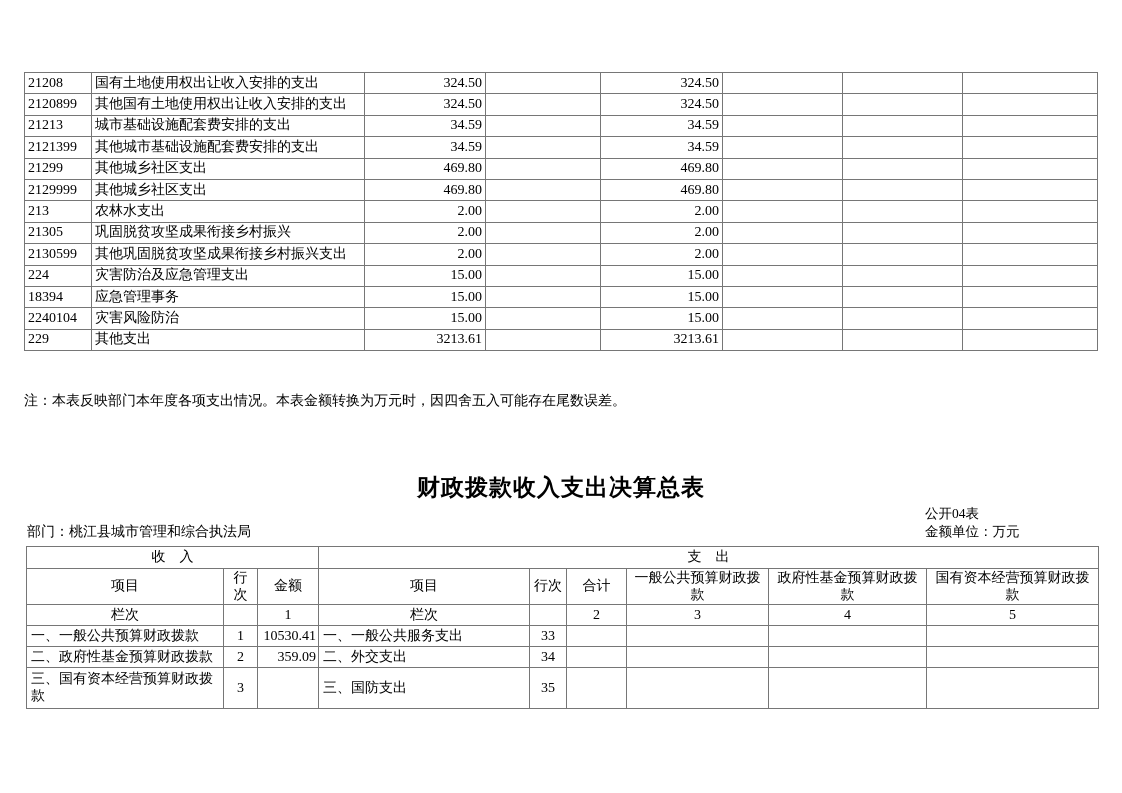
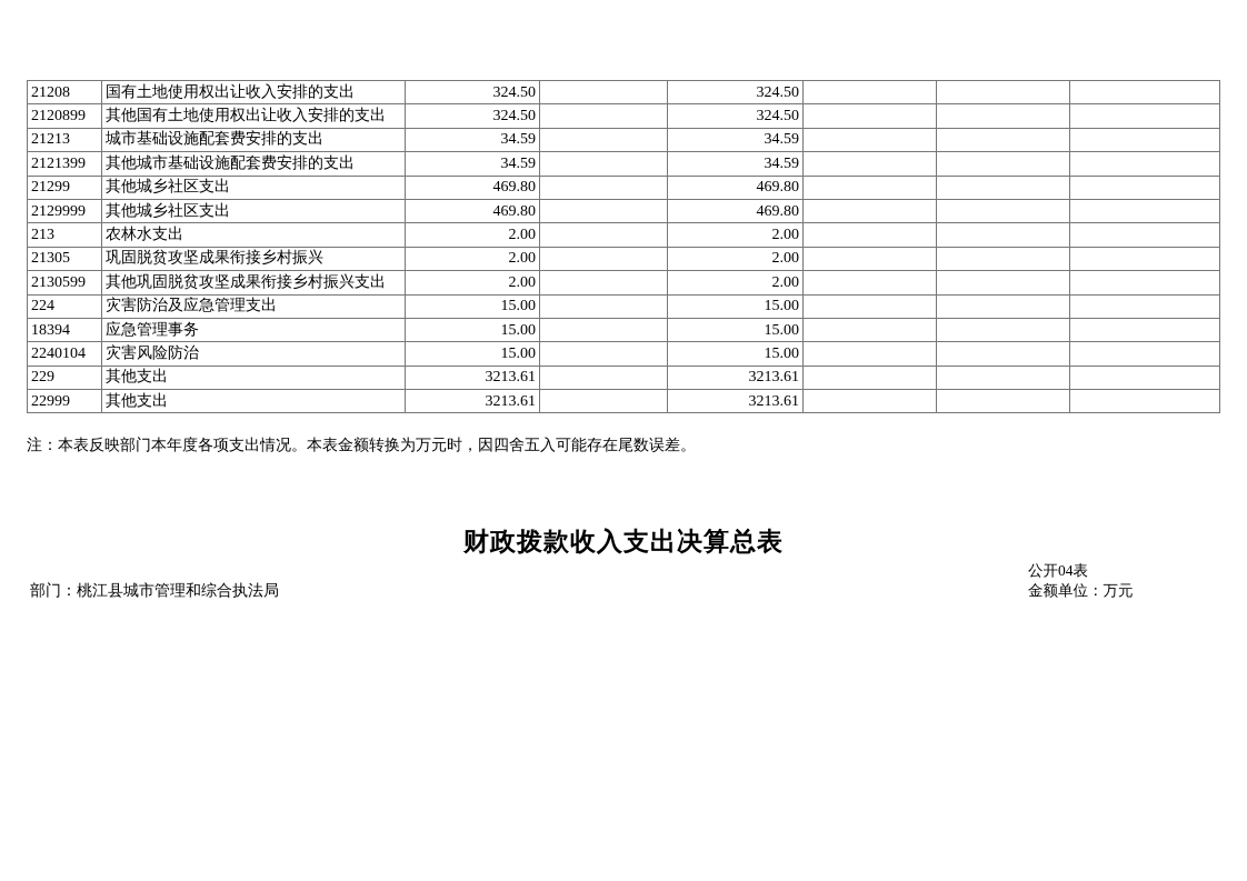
  21208	国有土地使用权出让收入安排的支出	324.50		324.50
  2120899	其他国有土地使用权出让收入安排的支出	324.50		324.50
  21213	城市基础设施配套费安排的支出	34.59		34.59
  2121399	其他城市基础设施配套费安排的支出	34.59		34.59
  21299	其他城乡社区支出	469.80		469.80
  2129999	其他城乡社区支出	469.80		469.80
  213	农林水支出	2.00		2.00
  21305	巩固脱贫攻坚成果衔接乡村振兴	2.00		2.00
  2130599	其他巩固脱贫攻坚成果衔接乡村振兴支出	2.00		2.00
  224	灾害防治及应急管理支出	15.00		15.00
  18394	应急管理事务	15.00		15.00
  2240104	灾害风险防治	15.00		15.00
  229	其他支出	3213.61		3213.61
+ 22999	其他支出	3213.61		3213.61
  注：本表反映部门本年度各项支出情况。本表金额转换为万元时，因四舍五入可能存在尾数误差。
  财政拨款收入支出决算总表
  公开04表
  部门：桃江县城市管理和综合执法局
  金额单位：万元
- 收 入	支 出
- 项目	行次	金额	项目	行次	合计	一般公共预算财政拨款	政府性基金预算财政拨款	国有资本经营预算财政拨款
- 栏次		1	栏次		2	3	4	5
- 一、一般公共预算财政拨款	1	10530.41	一、一般公共服务支出	33
- 二、政府性基金预算财政拨款	2	359.09	二、外交支出	34
- 三、国有资本经营预算财政拨款	3		三、国防支出	35
